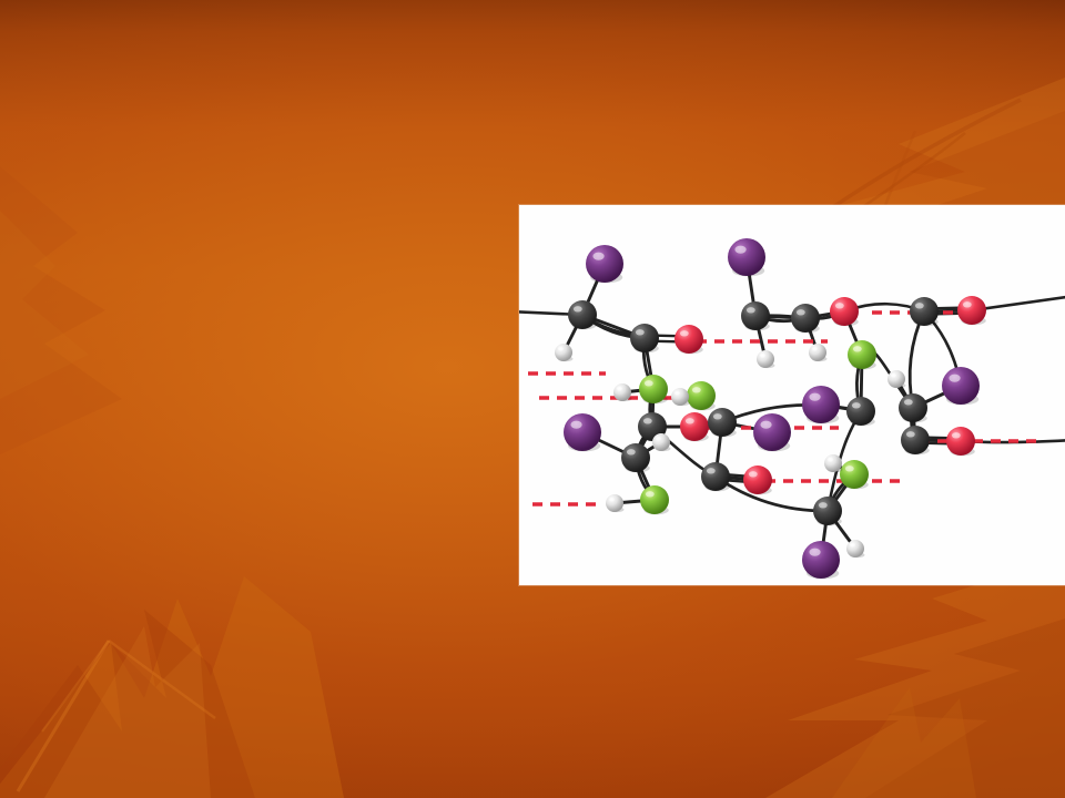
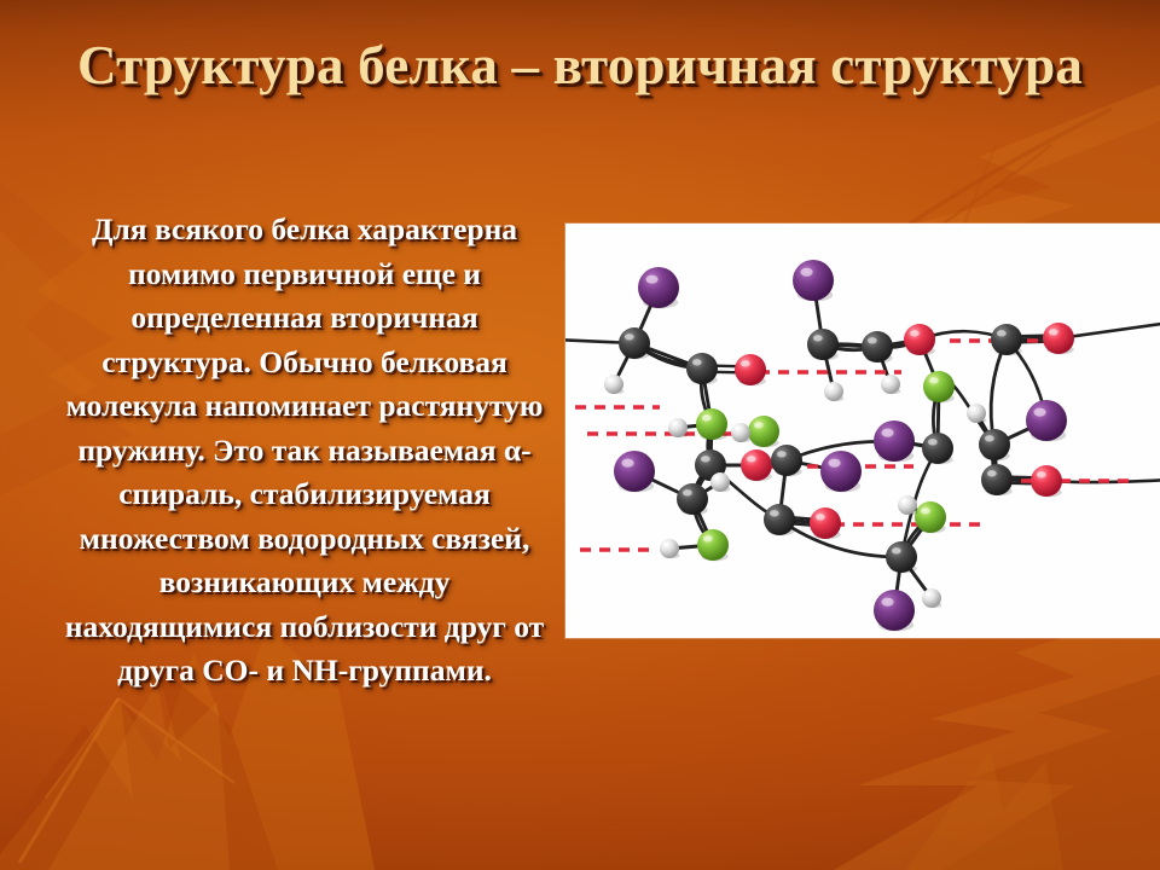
+ Структура белка – вторичная структура
+ Для всякого белка характерна помимо первичной еще и определенная вторичная структура. Обычно белковая молекула напоминает растянутую пружину. Это так называемая α-спираль, стабилизируемая множеством водородных связей, возникающих между находящимися поблизости друг от друга CO- и NH-группами.
